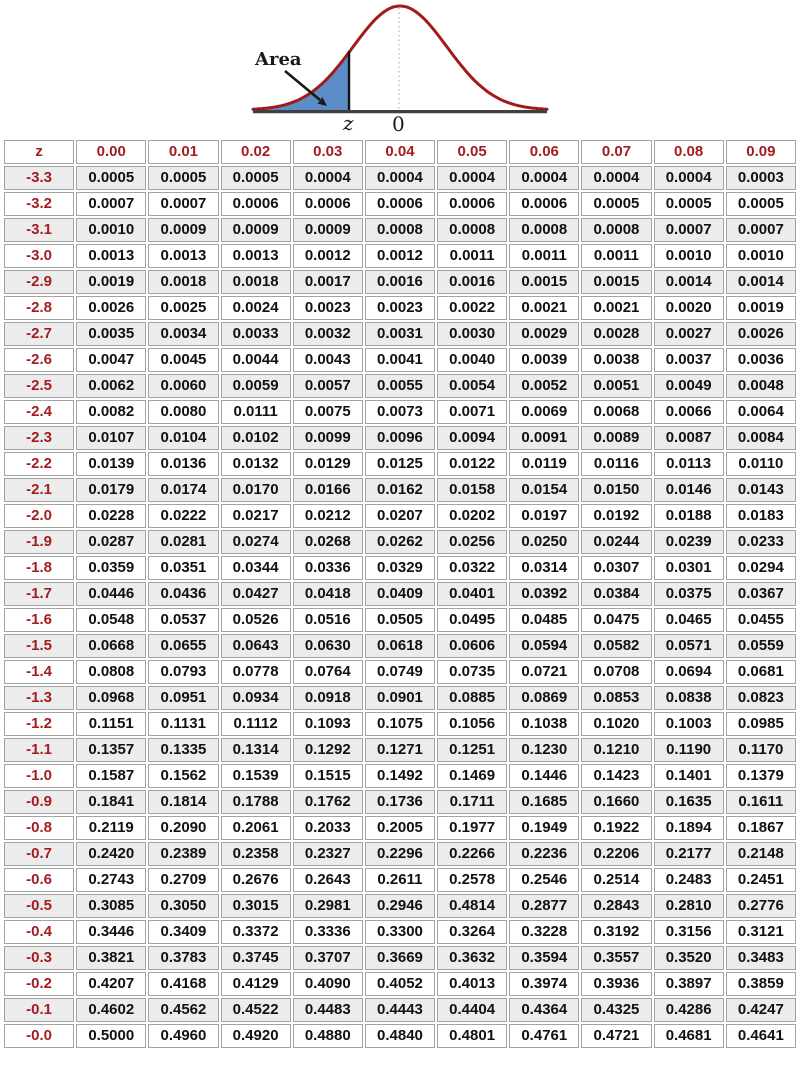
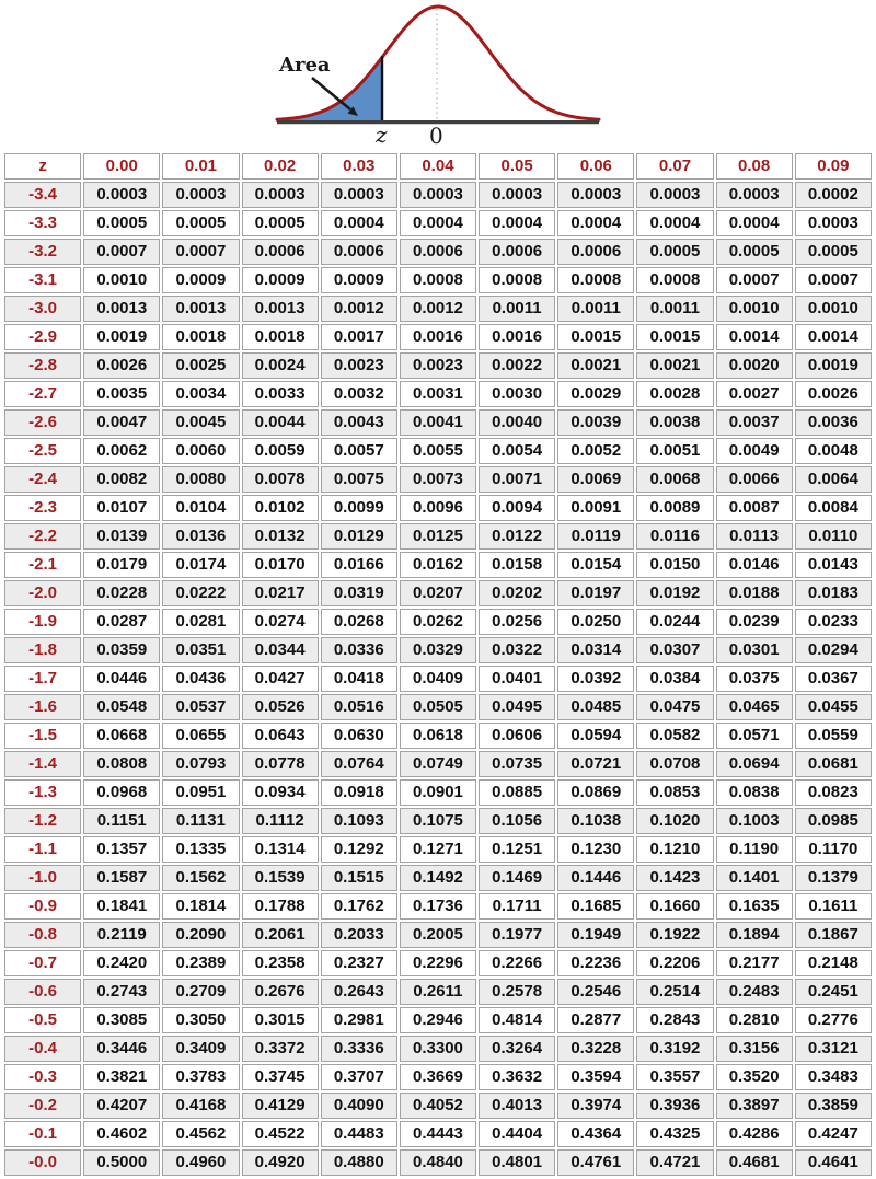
  Area
  z
  0
  z	0.00	0.01	0.02	0.03	0.04	0.05	0.06	0.07	0.08	0.09
+ -3.4	0.0003	0.0003	0.0003	0.0003	0.0003	0.0003	0.0003	0.0003	0.0003	0.0002
  -3.3	0.0005	0.0005	0.0005	0.0004	0.0004	0.0004	0.0004	0.0004	0.0004	0.0003
  -3.2	0.0007	0.0007	0.0006	0.0006	0.0006	0.0006	0.0006	0.0005	0.0005	0.0005
  -3.1	0.0010	0.0009	0.0009	0.0009	0.0008	0.0008	0.0008	0.0008	0.0007	0.0007
  -3.0	0.0013	0.0013	0.0013	0.0012	0.0012	0.0011	0.0011	0.0011	0.0010	0.0010
  -2.9	0.0019	0.0018	0.0018	0.0017	0.0016	0.0016	0.0015	0.0015	0.0014	0.0014
  -2.8	0.0026	0.0025	0.0024	0.0023	0.0023	0.0022	0.0021	0.0021	0.0020	0.0019
  -2.7	0.0035	0.0034	0.0033	0.0032	0.0031	0.0030	0.0029	0.0028	0.0027	0.0026
  -2.6	0.0047	0.0045	0.0044	0.0043	0.0041	0.0040	0.0039	0.0038	0.0037	0.0036
  -2.5	0.0062	0.0060	0.0059	0.0057	0.0055	0.0054	0.0052	0.0051	0.0049	0.0048
- -2.4	0.0082	0.0080	0.0111	0.0075	0.0073	0.0071	0.0069	0.0068	0.0066	0.0064
+ -2.4	0.0082	0.0080	0.0078	0.0075	0.0073	0.0071	0.0069	0.0068	0.0066	0.0064
  -2.3	0.0107	0.0104	0.0102	0.0099	0.0096	0.0094	0.0091	0.0089	0.0087	0.0084
  -2.2	0.0139	0.0136	0.0132	0.0129	0.0125	0.0122	0.0119	0.0116	0.0113	0.0110
  -2.1	0.0179	0.0174	0.0170	0.0166	0.0162	0.0158	0.0154	0.0150	0.0146	0.0143
- -2.0	0.0228	0.0222	0.0217	0.0212	0.0207	0.0202	0.0197	0.0192	0.0188	0.0183
+ -2.0	0.0228	0.0222	0.0217	0.0319	0.0207	0.0202	0.0197	0.0192	0.0188	0.0183
  -1.9	0.0287	0.0281	0.0274	0.0268	0.0262	0.0256	0.0250	0.0244	0.0239	0.0233
  -1.8	0.0359	0.0351	0.0344	0.0336	0.0329	0.0322	0.0314	0.0307	0.0301	0.0294
  -1.7	0.0446	0.0436	0.0427	0.0418	0.0409	0.0401	0.0392	0.0384	0.0375	0.0367
  -1.6	0.0548	0.0537	0.0526	0.0516	0.0505	0.0495	0.0485	0.0475	0.0465	0.0455
  -1.5	0.0668	0.0655	0.0643	0.0630	0.0618	0.0606	0.0594	0.0582	0.0571	0.0559
  -1.4	0.0808	0.0793	0.0778	0.0764	0.0749	0.0735	0.0721	0.0708	0.0694	0.0681
  -1.3	0.0968	0.0951	0.0934	0.0918	0.0901	0.0885	0.0869	0.0853	0.0838	0.0823
  -1.2	0.1151	0.1131	0.1112	0.1093	0.1075	0.1056	0.1038	0.1020	0.1003	0.0985
  -1.1	0.1357	0.1335	0.1314	0.1292	0.1271	0.1251	0.1230	0.1210	0.1190	0.1170
  -1.0	0.1587	0.1562	0.1539	0.1515	0.1492	0.1469	0.1446	0.1423	0.1401	0.1379
  -0.9	0.1841	0.1814	0.1788	0.1762	0.1736	0.1711	0.1685	0.1660	0.1635	0.1611
  -0.8	0.2119	0.2090	0.2061	0.2033	0.2005	0.1977	0.1949	0.1922	0.1894	0.1867
  -0.7	0.2420	0.2389	0.2358	0.2327	0.2296	0.2266	0.2236	0.2206	0.2177	0.2148
  -0.6	0.2743	0.2709	0.2676	0.2643	0.2611	0.2578	0.2546	0.2514	0.2483	0.2451
  -0.5	0.3085	0.3050	0.3015	0.2981	0.2946	0.4814	0.2877	0.2843	0.2810	0.2776
  -0.4	0.3446	0.3409	0.3372	0.3336	0.3300	0.3264	0.3228	0.3192	0.3156	0.3121
  -0.3	0.3821	0.3783	0.3745	0.3707	0.3669	0.3632	0.3594	0.3557	0.3520	0.3483
  -0.2	0.4207	0.4168	0.4129	0.4090	0.4052	0.4013	0.3974	0.3936	0.3897	0.3859
  -0.1	0.4602	0.4562	0.4522	0.4483	0.4443	0.4404	0.4364	0.4325	0.4286	0.4247
  -0.0	0.5000	0.4960	0.4920	0.4880	0.4840	0.4801	0.4761	0.4721	0.4681	0.4641
